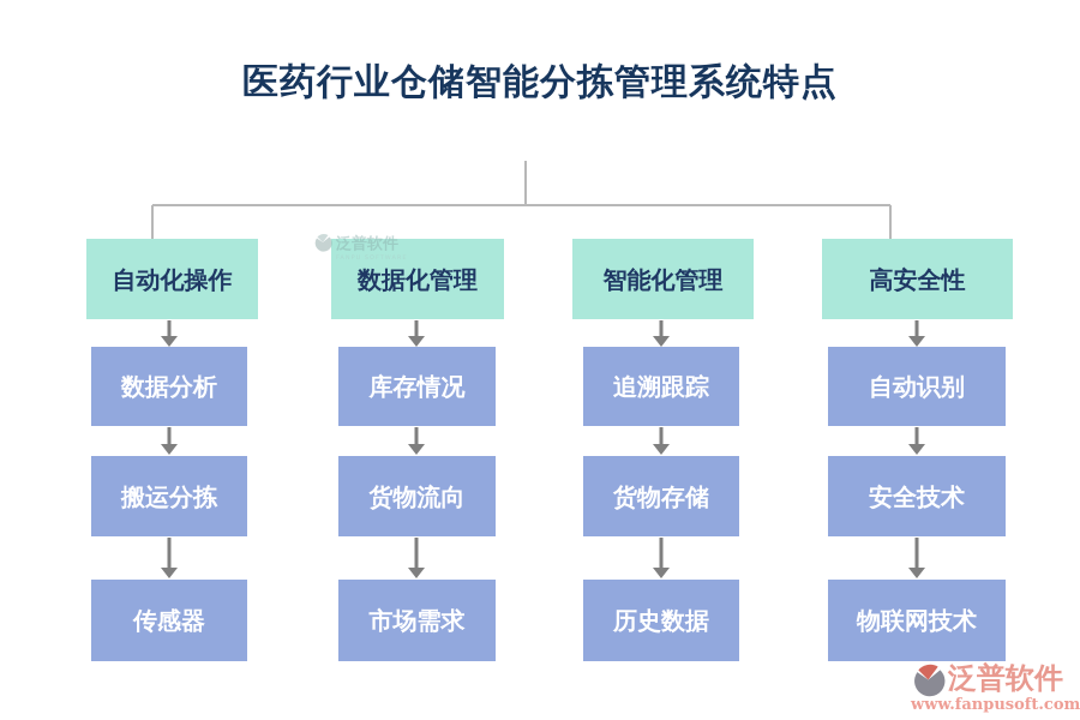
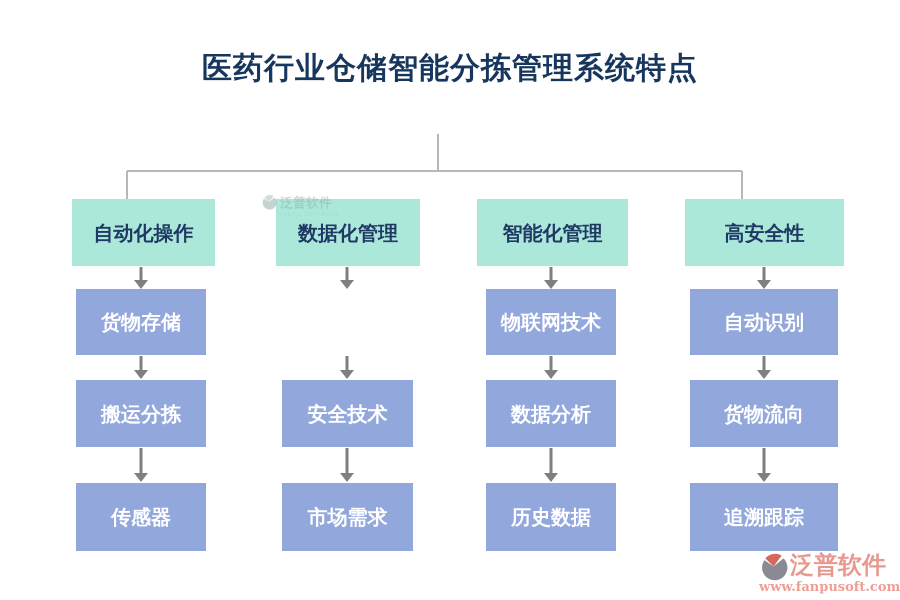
  医药行业仓储智能分拣管理系统特点
  自动化操作
- 数据分析
+ 货物存储
  搬运分拣
  传感器
  数据化管理
- 库存情况
- 货物流向
+ 安全技术
  市场需求
  智能化管理
- 追溯跟踪
+ 物联网技术
- 货物存储
+ 数据分析
  历史数据
  高安全性
  自动识别
- 安全技术
+ 货物流向
- 物联网技术
+ 追溯跟踪
  泛普软件
  泛普软件
  www.fanpusoft.com
